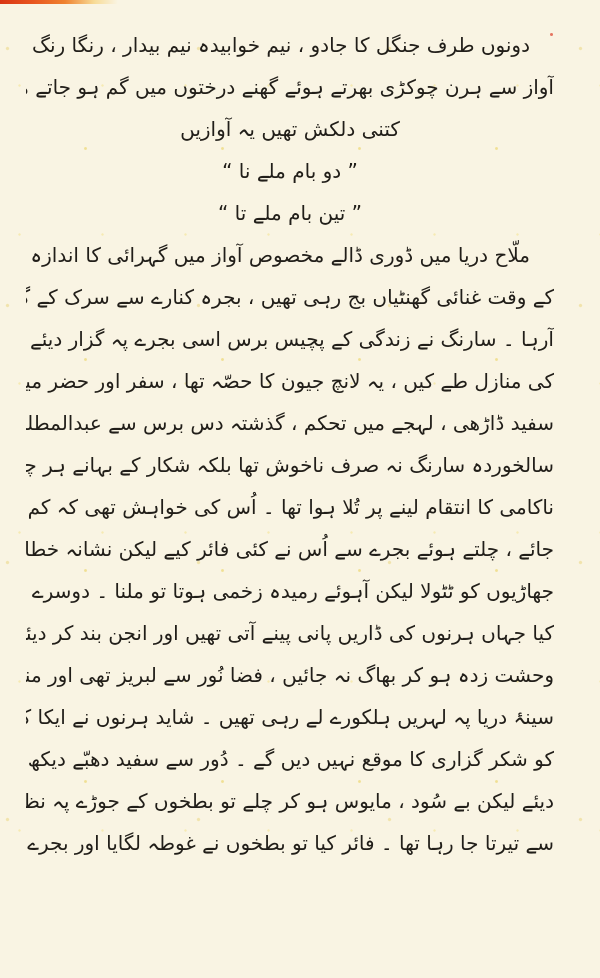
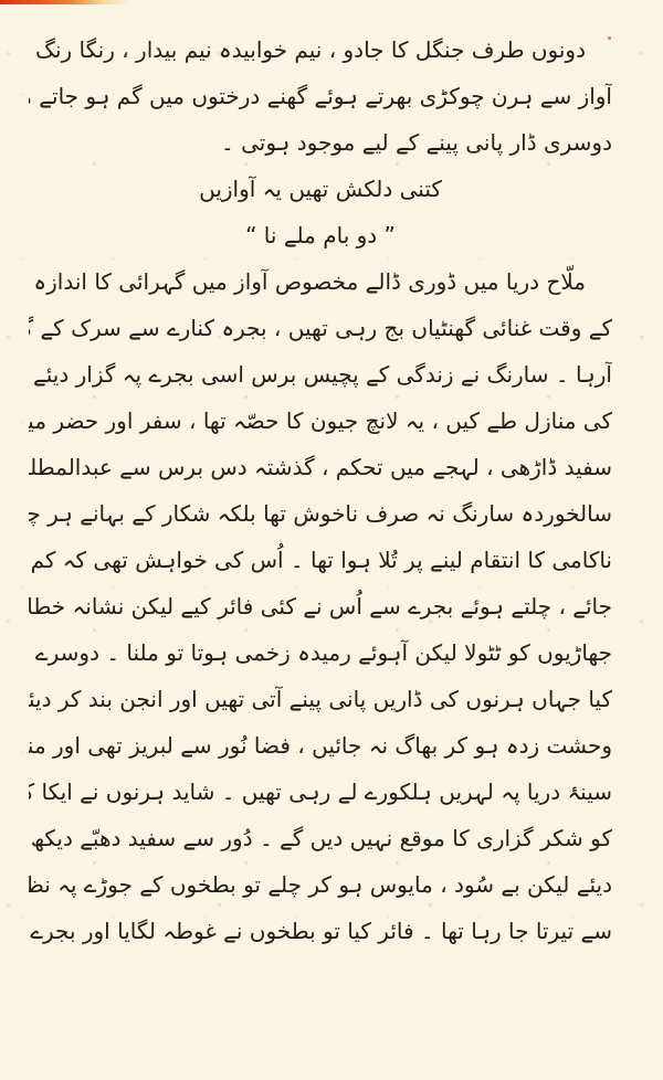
  دونوں طرف جنگل کا جادو ، نیم خوابیدہ نیم بیدار ، رنگا رنگ
  آواز سے ہرن چوکڑی بھرتے ہوئے گھنے درختوں میں گم ہو جاتے
+ دوسری ڈار پانی پینے کے لیے موجود ہوتی ۔
  کتنی دلکش تھیں یہ آوازیں
  ” دو بام ملے نا “
- ” تین بام ملے تا “
  ملّاح دریا میں ڈوری ڈالے مخصوص آواز میں گہرائی کا اندازہ
  کے وقت غنائی گھنٹیاں بج رہی تھیں ، بجرہ کنارے سے سرک کے گ
  آرہا ۔ سارنگ نے زندگی کے پچیس برس اسی بجرے پہ گزار دیئے
  کی منازل طے کیں ، یہ لانچ جیون کا حصّہ تھا ، سفر اور حضر می
  سفید ڈاڑھی ، لہجے میں تحکم ، گذشتہ دس برس سے عبدالمطل
  سالخوردہ سارنگ نہ صرف ناخوش تھا بلکہ شکار کے بہانے ہر چ
  ناکامی کا انتقام لینے پر تُلا ہوا تھا ۔ اُس کی خواہش تھی کہ کم
  جائے ، چلتے ہوئے بجرے سے اُس نے کئی فائر کیے لیکن نشانہ خطا
  جھاڑیوں کو ٹٹولا لیکن آہوئے رمیدہ زخمی ہوتا تو ملنا ۔ دوسرے
  کیا جہاں ہرنوں کی ڈاریں پانی پینے آتی تھیں اور انجن بند کر دیئ
  وحشت زدہ ہو کر بھاگ نہ جائیں ، فضا نُور سے لبریز تھی اور من
  سینۂ دریا پہ لہریں ہلکورے لے رہی تھیں ۔ شاید ہرنوں نے ایکا ک
  کو شکر گزاری کا موقع نہیں دیں گے ۔ دُور سے سفید دھبّے دیکھ
  دیئے لیکن بے سُود ، مایوس ہو کر چلے تو بطخوں کے جوڑے پہ نظ
  سے تیرتا جا رہا تھا ۔ فائر کیا تو بطخوں نے غوطہ لگایا اور بجرے
